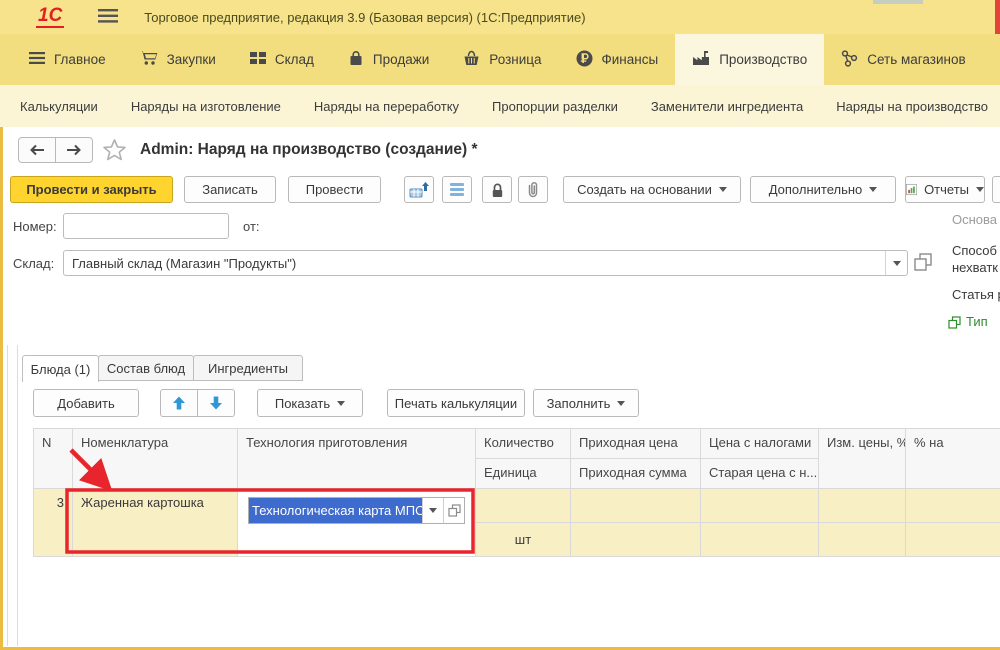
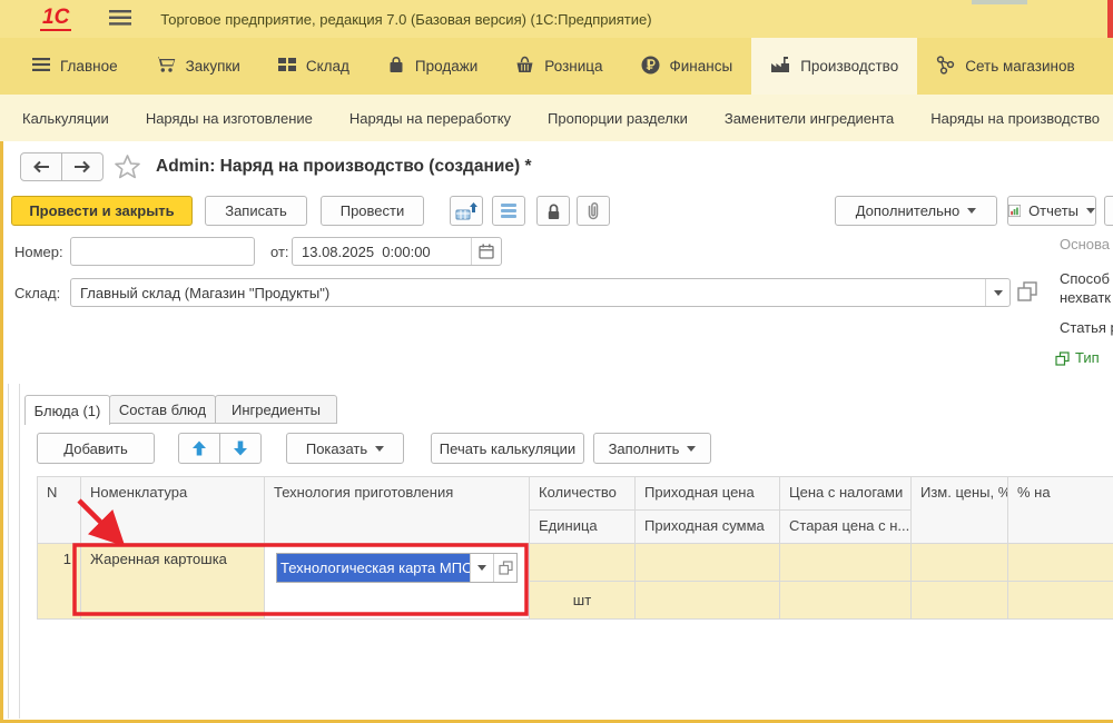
  1С
- Торговое предприятие, редакция 3.9 (Базовая версия) (1С:Предприятие)
+ Торговое предприятие, редакция 7.0 (Базовая версия) (1С:Предприятие)
  Главное
  Закупки
  Склад
  Продажи
  Розница
  Финансы
  Производство
  Сеть магазинов
  Калькуляции
  Наряды на изготовление
  Наряды на переработку
  Пропорции разделки
  Заменители ингредиента
  Наряды на производство
  Admin: Наряд на производство (создание) *
  Провести и закрыть
  Записать
  Провести
- Создать на основании
  Дополнительно
  Отчеты
  Номер:
  от:
+ 13.08.2025 0:00:00
  Склад:
  Главный склад (Магазин "Продукты")
  Основа
  Способ
  нехватк
  Статья
  Тип
  Блюда (1)
  Состав блюд
  Ингредиенты
  Добавить
  Показать
  Печать калькуляции
  Заполнить
  N	Номенклатура	Технология приготовления	Количество	Приходная цена	Цена с налогами	Изм. цены, %	% на
  Единица	Приходная сумма	Старая цена с н...
- 3	Жаренная картошка	Технологическая карта МПО
+ 1	Жаренная картошка	Технологическая карта МПО
  шт
